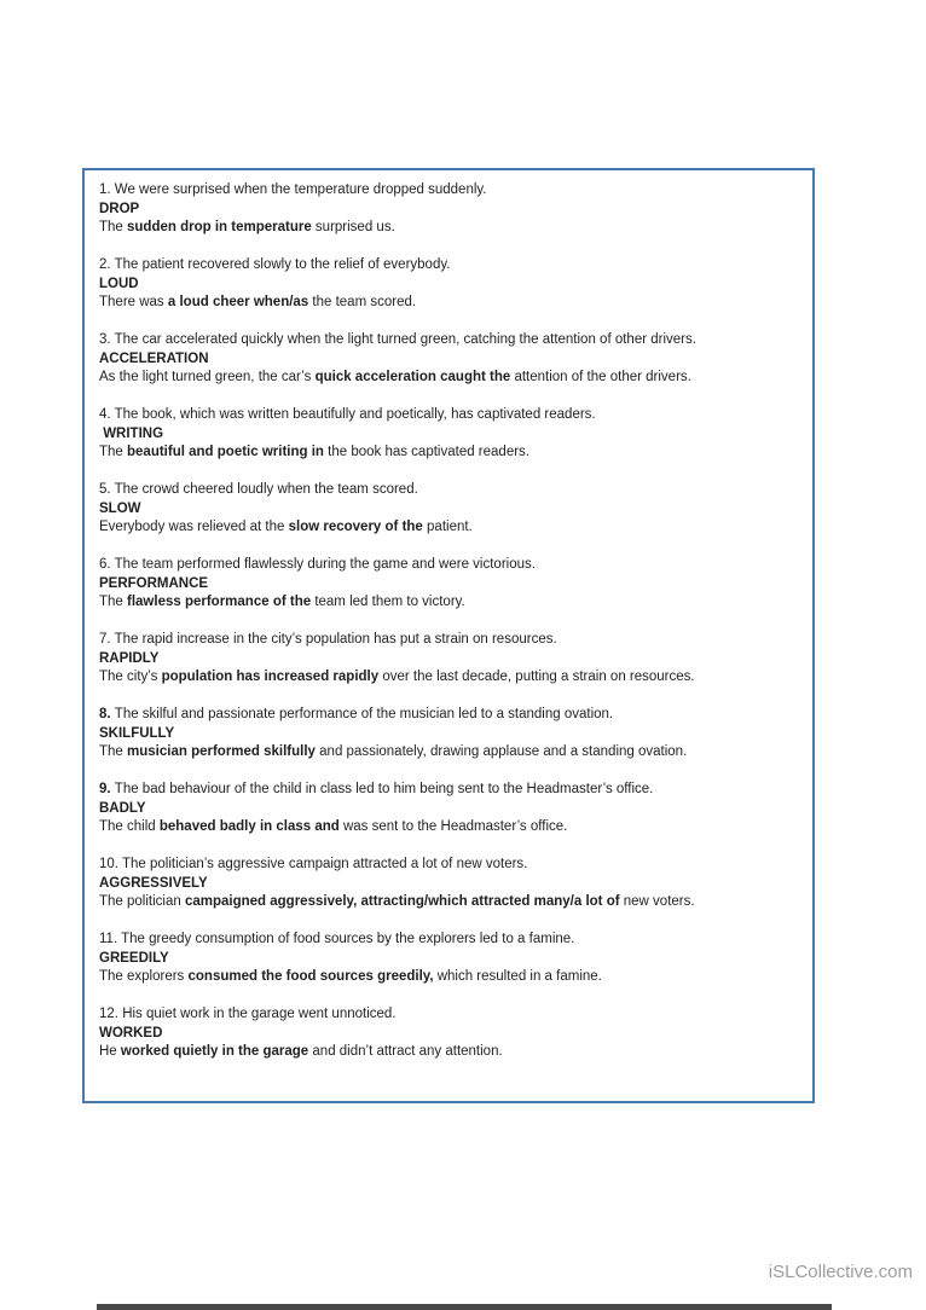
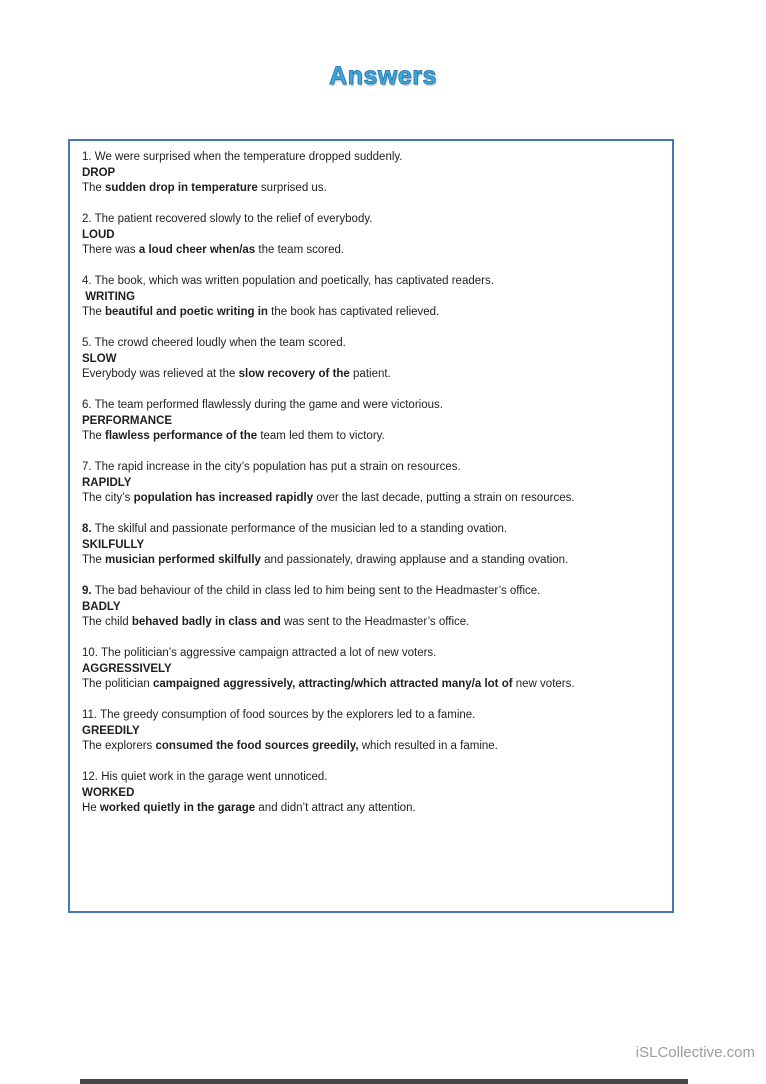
+ Answers
  1. We were surprised when the temperature dropped suddenly.
  DROP
  The sudden drop in temperature surprised us.
  2. The patient recovered slowly to the relief of everybody.
  LOUD
  There was a loud cheer when/as the team scored.
- 3. The car accelerated quickly when the light turned green, catching the attention of other drivers.
- ACCELERATION
- As the light turned green, the car’s quick acceleration caught the attention of the other drivers.
- 4. The book, which was written beautifully and poetically, has captivated readers.
+ 4. The book, which was written population and poetically, has captivated readers.
  WRITING
- The beautiful and poetic writing in the book has captivated readers.
+ The beautiful and poetic writing in the book has captivated relieved.
  5. The crowd cheered loudly when the team scored.
  SLOW
  Everybody was relieved at the slow recovery of the patient.
  6. The team performed flawlessly during the game and were victorious.
  PERFORMANCE
  The flawless performance of the team led them to victory.
  7. The rapid increase in the city’s population has put a strain on resources.
  RAPIDLY
  The city’s population has increased rapidly over the last decade, putting a strain on resources.
  8. The skilful and passionate performance of the musician led to a standing ovation.
  SKILFULLY
  The musician performed skilfully and passionately, drawing applause and a standing ovation.
  9. The bad behaviour of the child in class led to him being sent to the Headmaster’s office.
  BADLY
  The child behaved badly in class and was sent to the Headmaster’s office.
  10. The politician’s aggressive campaign attracted a lot of new voters.
  AGGRESSIVELY
  The politician campaigned aggressively, attracting/which attracted many/a lot of new voters.
  11. The greedy consumption of food sources by the explorers led to a famine.
  GREEDILY
  The explorers consumed the food sources greedily, which resulted in a famine.
  12. His quiet work in the garage went unnoticed.
  WORKED
  He worked quietly in the garage and didn’t attract any attention.
  iSLCollective.com
